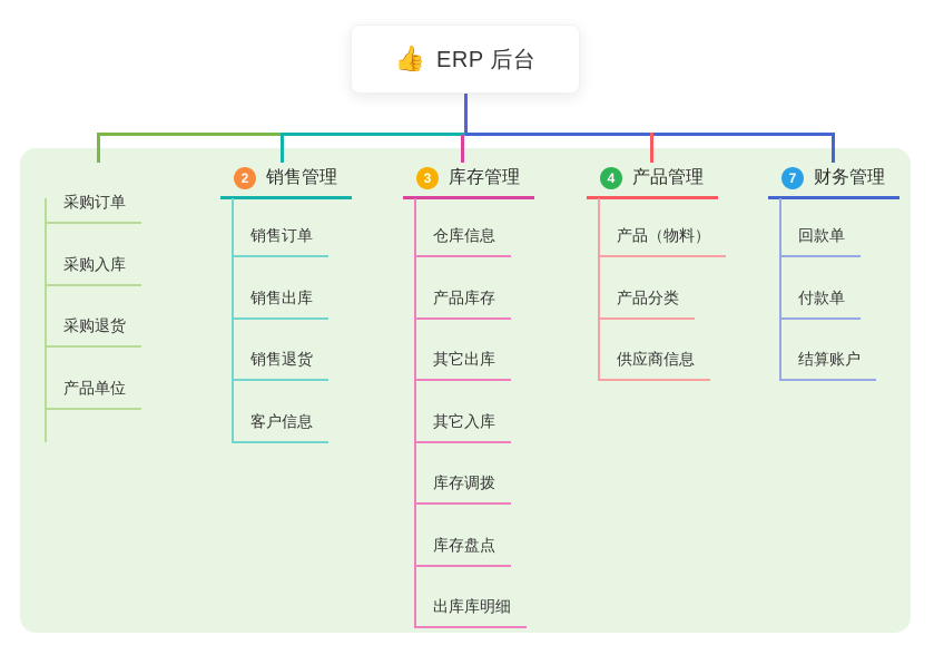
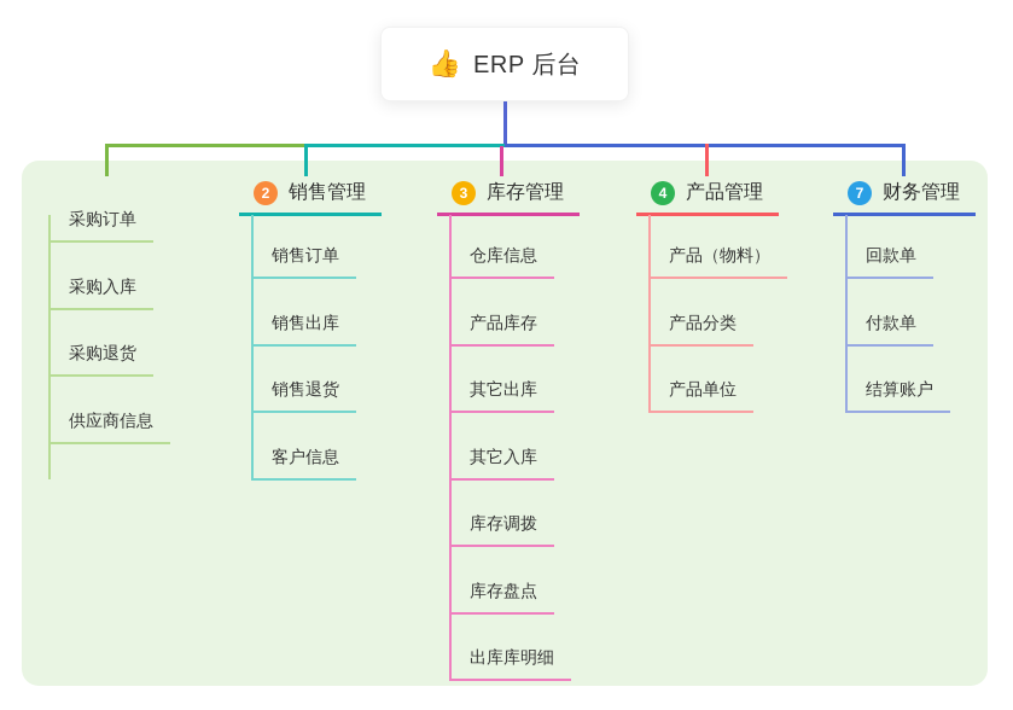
  👍
  ERP 后台
  采购订单
  采购入库
  采购退货
- 产品单位
+ 供应商信息
  2
  销售管理
  销售订单
  销售出库
  销售退货
  客户信息
  3
  库存管理
  仓库信息
  产品库存
  其它出库
  其它入库
  库存调拨
  库存盘点
  出库库明细
  4
  产品管理
  产品（物料）
  产品分类
- 供应商信息
+ 产品单位
  7
  财务管理
  回款单
  付款单
  结算账户
